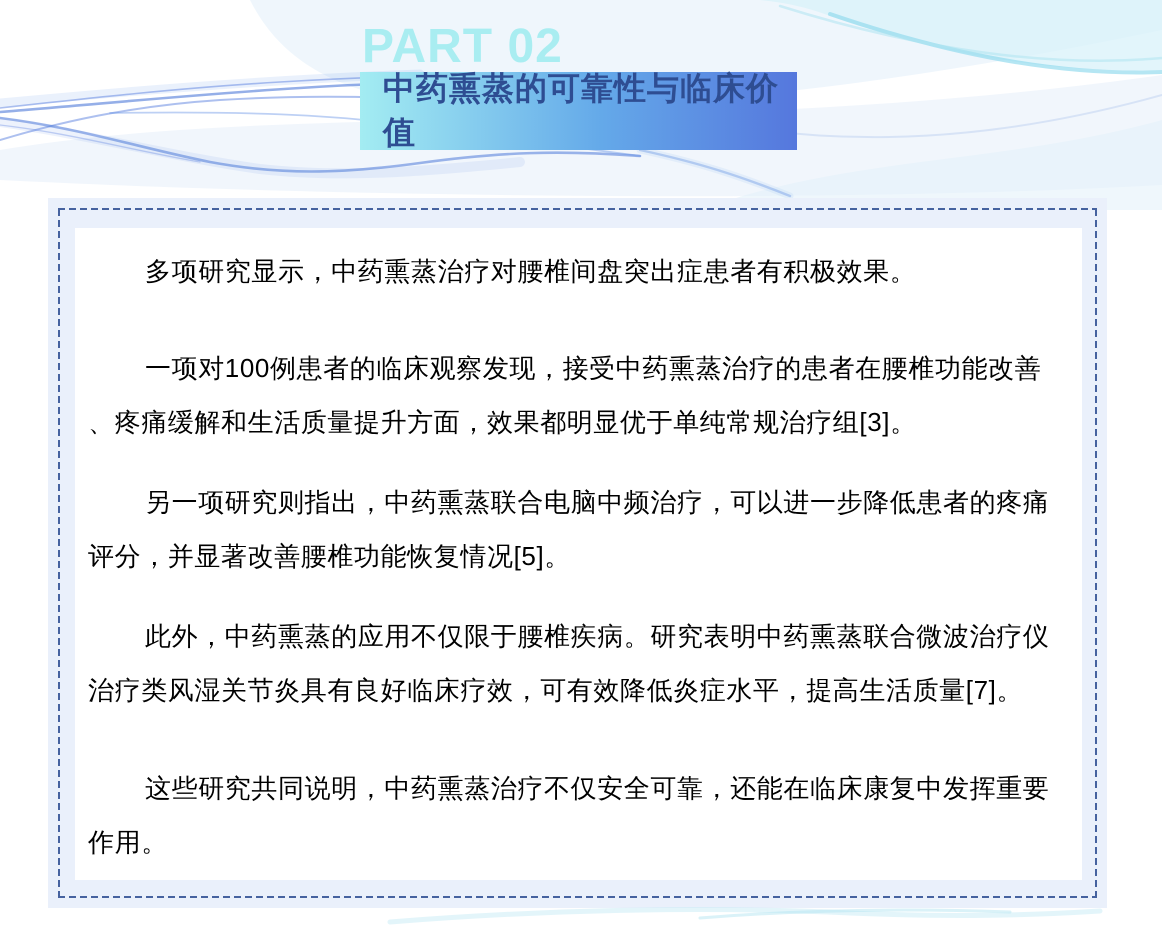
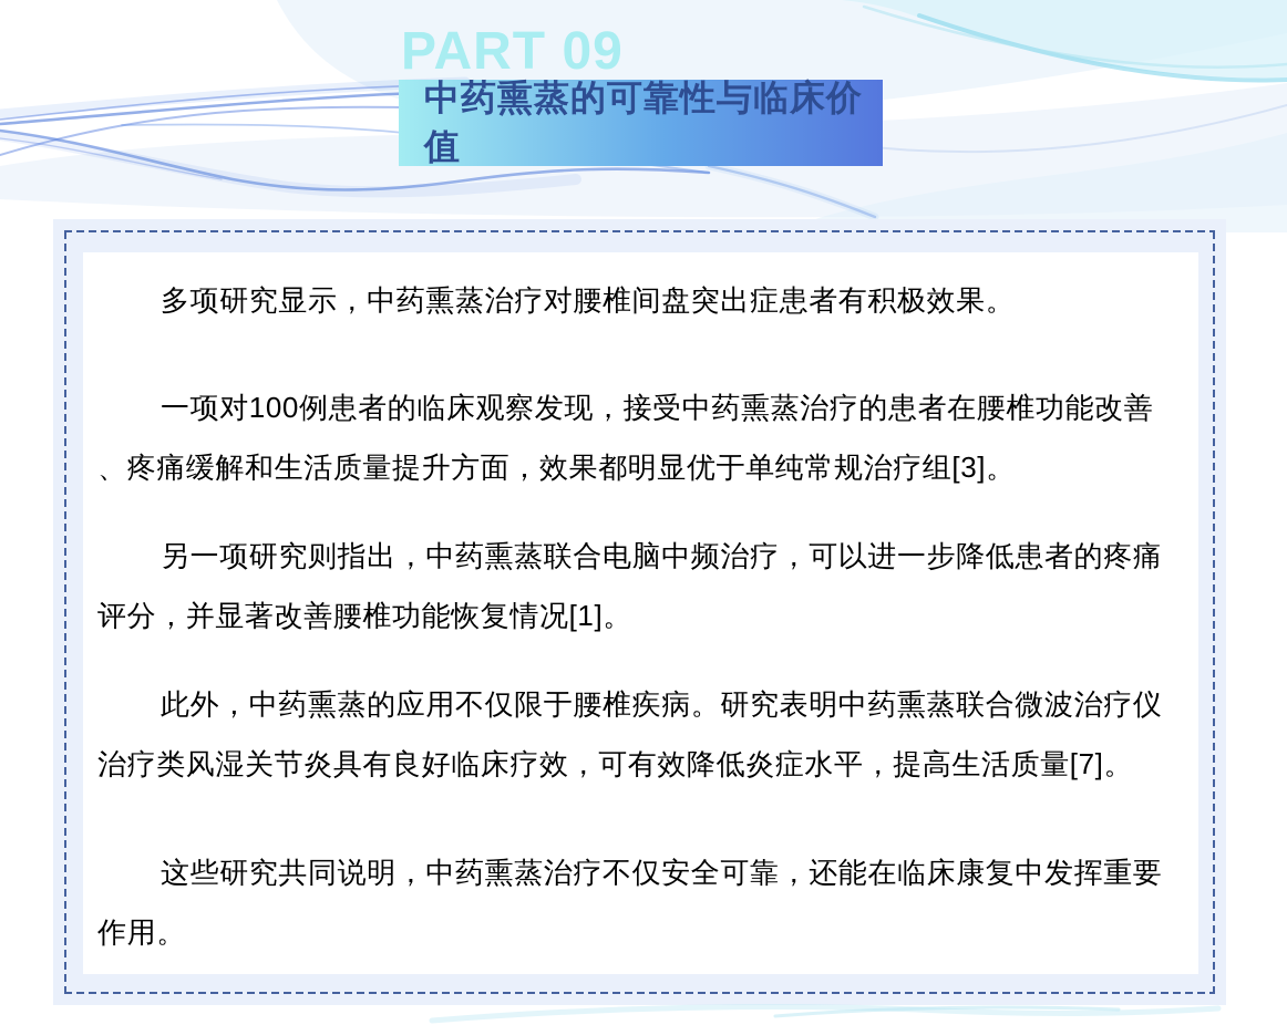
- PART 02
+ PART 09
  中药熏蒸的可靠性与临床价值
  多项研究显示，中药熏蒸治疗对腰椎间盘突出症患者有积极效果。
  一项对100例患者的临床观察发现，接受中药熏蒸治疗的患者在腰椎功能改善
  、疼痛缓解和生活质量提升方面，效果都明显优于单纯常规治疗组[3]。
  另一项研究则指出，中药熏蒸联合电脑中频治疗，可以进一步降低患者的疼痛
- 评分，并显著改善腰椎功能恢复情况[5]。
+ 评分，并显著改善腰椎功能恢复情况[1]。
  此外，中药熏蒸的应用不仅限于腰椎疾病。研究表明中药熏蒸联合微波治疗仪
  治疗类风湿关节炎具有良好临床疗效，可有效降低炎症水平，提高生活质量[7]。
  这些研究共同说明，中药熏蒸治疗不仅安全可靠，还能在临床康复中发挥重要
  作用。
